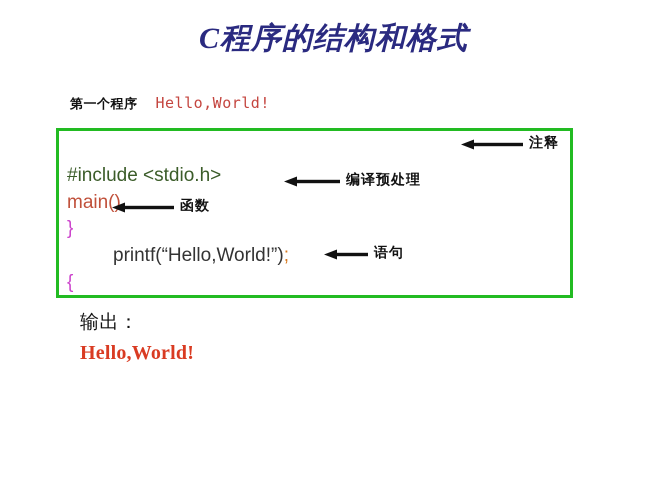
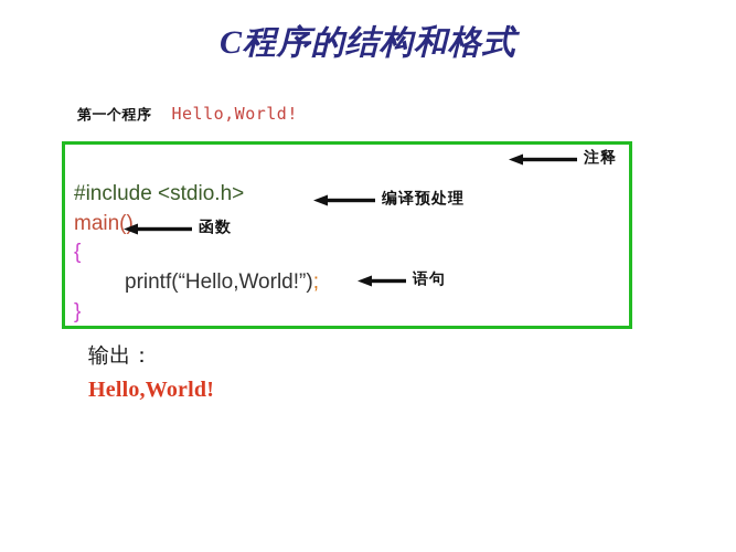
  C程序的结构和格式
  第一个程序
  Hello,World!
  #include <stdio.h>
  main()
- }
+ {
  printf(“Hello,World!”);
- {
+ }
  注释
  编译预处理
  函数
  语句
  输出：
  Hello,World!
